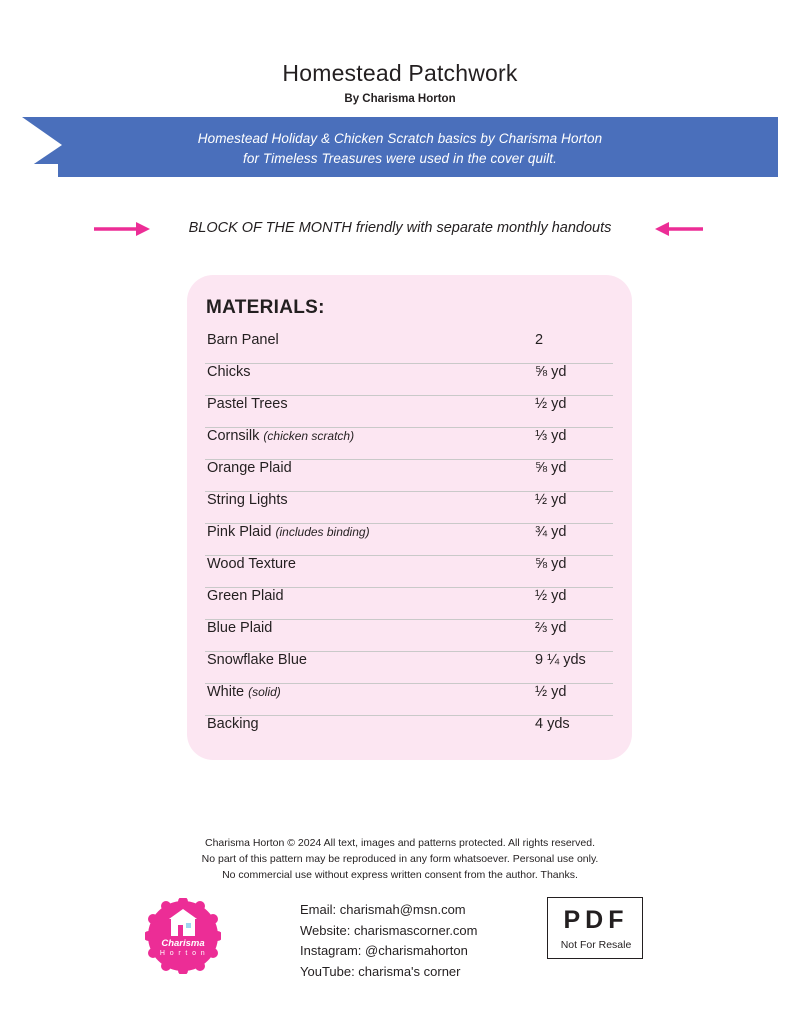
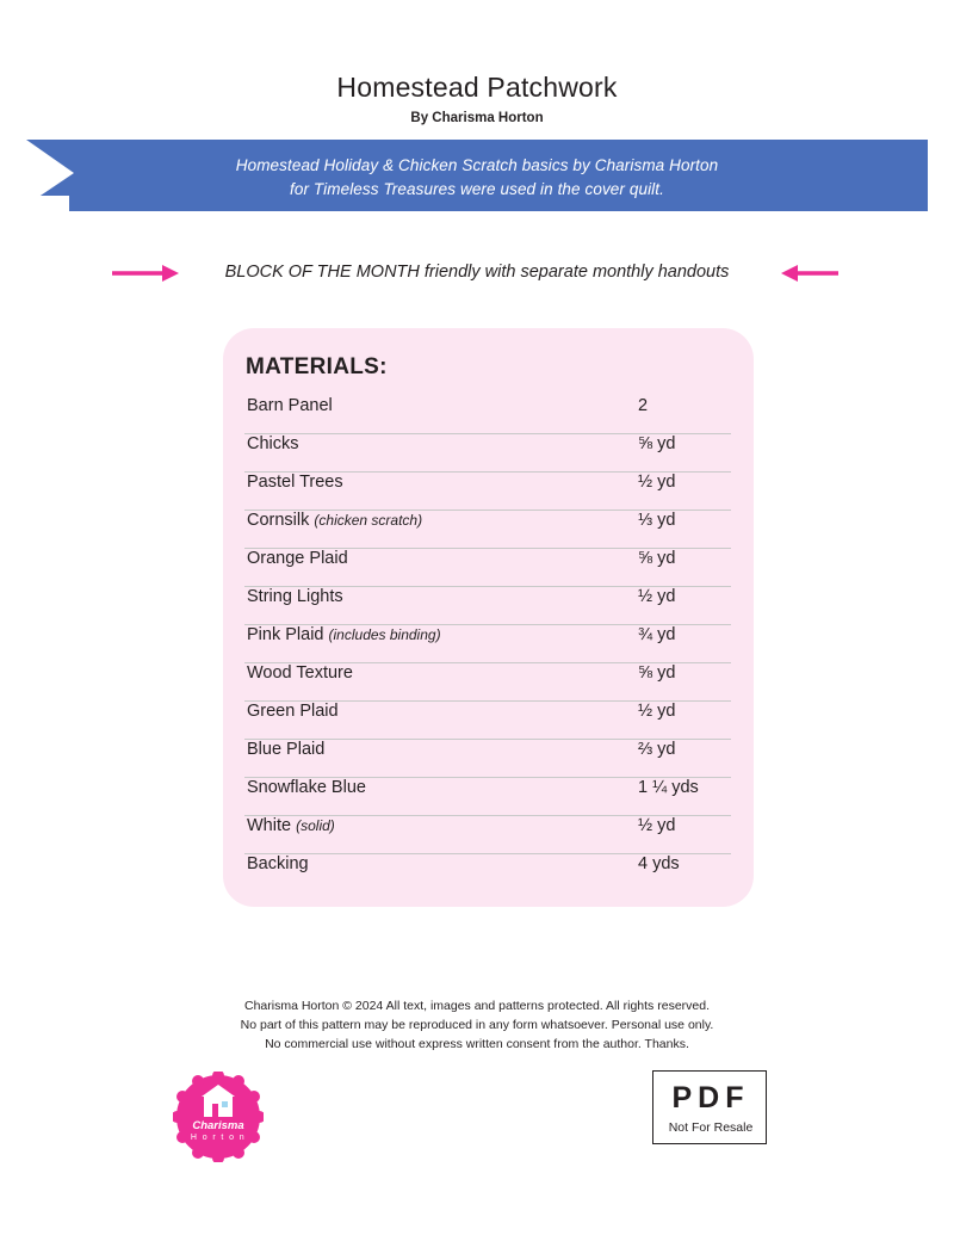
  Homestead Patchwork
  By Charisma Horton
  Homestead Holiday & Chicken Scratch basics by Charisma Horton
  for Timeless Treasures were used in the cover quilt.
  BLOCK OF THE MONTH friendly with separate monthly handouts
  MATERIALS:
  Barn Panel
  2
  Chicks
  ⅝ yd
  Pastel Trees
  ½ yd
  Cornsilk (chicken scratch)
  ⅓ yd
  Orange Plaid
  ⅝ yd
  String Lights
  ½ yd
  Pink Plaid (includes binding)
  ¾ yd
  Wood Texture
  ⅝ yd
  Green Plaid
  ½ yd
  Blue Plaid
  ⅔ yd
  Snowflake Blue
- 9 ¼ yds
+ 1 ¼ yds
  White (solid)
  ½ yd
  Backing
  4 yds
  Charisma Horton © 2024 All text, images and patterns protected. All rights reserved.
  No part of this pattern may be reproduced in any form whatsoever. Personal use only.
  No commercial use without express written consent from the author. Thanks.
  Charisma
- Email: charismah@msn.com
- Website: charismascorner.com
- Instagram: @charismahorton
- YouTube: charisma's corner
  PDF
  Not For Resale
